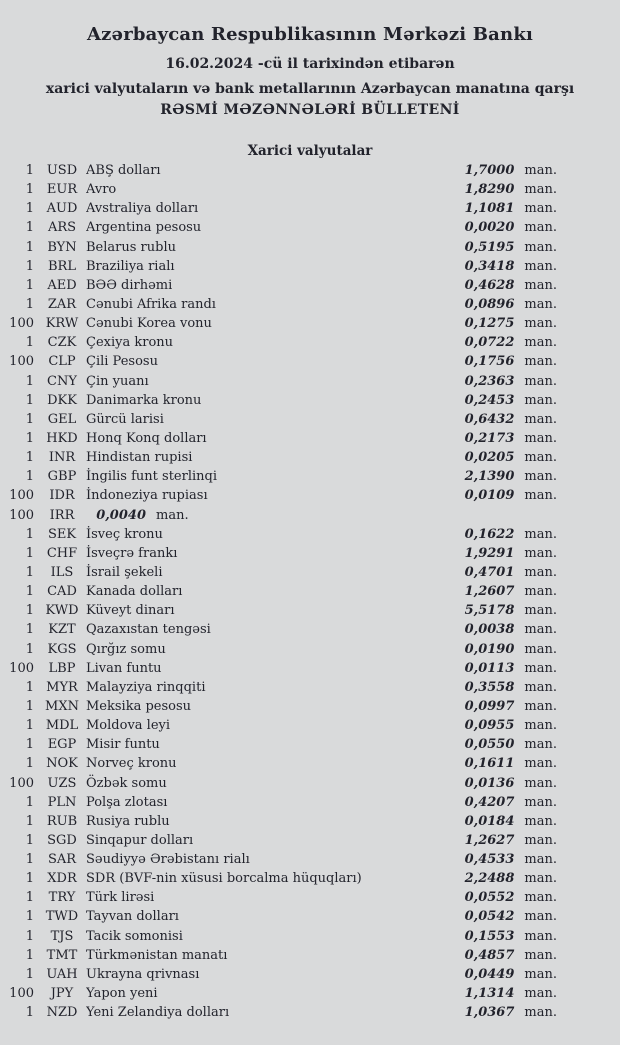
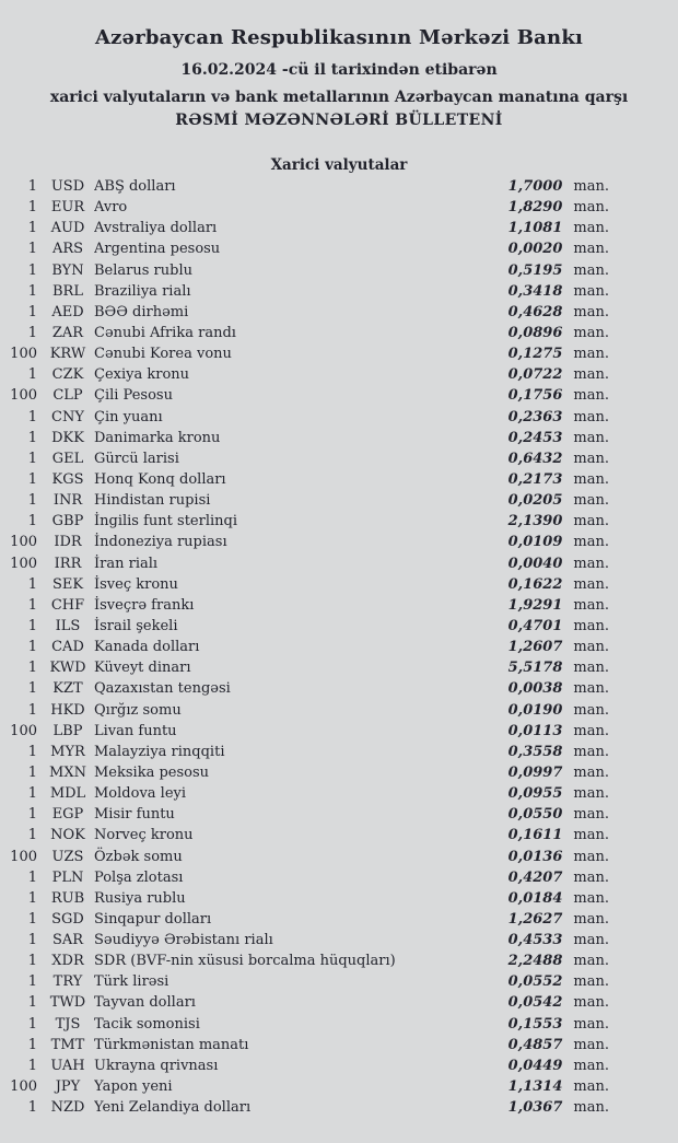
  Azərbaycan Respublikasının Mərkəzi Bankı
  16.02.2024 -cü il tarixindən etibarən
  xarici valyutaların və bank metallarının Azərbaycan manatına qarşı
  RƏSMİ MƏZƏNNƏLƏRİ BÜLLETENİ
  Xarici valyutalar
  1
  USD
  ABŞ dolları
  1,7000
  man.
  1
  EUR
  Avro
  1,8290
  man.
  1
  AUD
  Avstraliya dolları
  1,1081
  man.
  1
  ARS
  Argentina pesosu
  0,0020
  man.
  1
  BYN
  Belarus rublu
  0,5195
  man.
  1
  BRL
  Braziliya rialı
  0,3418
  man.
  1
  AED
  BƏƏ dirhəmi
  0,4628
  man.
  1
  ZAR
  Cənubi Afrika randı
  0,0896
  man.
  100
  KRW
  Cənubi Korea vonu
  0,1275
  man.
  1
  CZK
  Çexiya kronu
  0,0722
  man.
  100
  CLP
  Çili Pesosu
  0,1756
  man.
  1
  CNY
  Çin yuanı
  0,2363
  man.
  1
  DKK
  Danimarka kronu
  0,2453
  man.
  1
  GEL
  Gürcü larisi
  0,6432
  man.
  1
- HKD
+ KGS
  Honq Konq dolları
  0,2173
  man.
  1
  INR
  Hindistan rupisi
  0,0205
  man.
  1
  GBP
  İngilis funt sterlinqi
  2,1390
  man.
  100
  IDR
  İndoneziya rupiası
  0,0109
  man.
  100
  IRR
+ İran rialı
  0,0040
  man.
  1
  SEK
  İsveç kronu
  0,1622
  man.
  1
  CHF
  İsveçrə frankı
  1,9291
  man.
  1
  ILS
  İsrail şekeli
  0,4701
  man.
  1
  CAD
  Kanada dolları
  1,2607
  man.
  1
  KWD
  Küveyt dinarı
  5,5178
  man.
  1
  KZT
  Qazaxıstan tengəsi
  0,0038
  man.
  1
- KGS
+ HKD
  Qırğız somu
  0,0190
  man.
  100
  LBP
  Livan funtu
  0,0113
  man.
  1
  MYR
  Malayziya rinqqiti
  0,3558
  man.
  1
  MXN
  Meksika pesosu
  0,0997
  man.
  1
  MDL
  Moldova leyi
  0,0955
  man.
  1
  EGP
  Misir funtu
  0,0550
  man.
  1
  NOK
  Norveç kronu
  0,1611
  man.
  100
  UZS
  Özbək somu
  0,0136
  man.
  1
  PLN
  Polşa zlotası
  0,4207
  man.
  1
  RUB
  Rusiya rublu
  0,0184
  man.
  1
  SGD
  Sinqapur dolları
  1,2627
  man.
  1
  SAR
  Səudiyyə Ərəbistanı rialı
  0,4533
  man.
  1
  XDR
  SDR (BVF-nin xüsusi borcalma hüquqları)
  2,2488
  man.
  1
  TRY
  Türk lirəsi
  0,0552
  man.
  1
  TWD
  Tayvan dolları
  0,0542
  man.
  1
  TJS
  Tacik somonisi
  0,1553
  man.
  1
  TMT
  Türkmənistan manatı
  0,4857
  man.
  1
  UAH
  Ukrayna qrivnası
  0,0449
  man.
  100
  JPY
  Yapon yeni
  1,1314
  man.
  1
  NZD
  Yeni Zelandiya dolları
  1,0367
  man.
